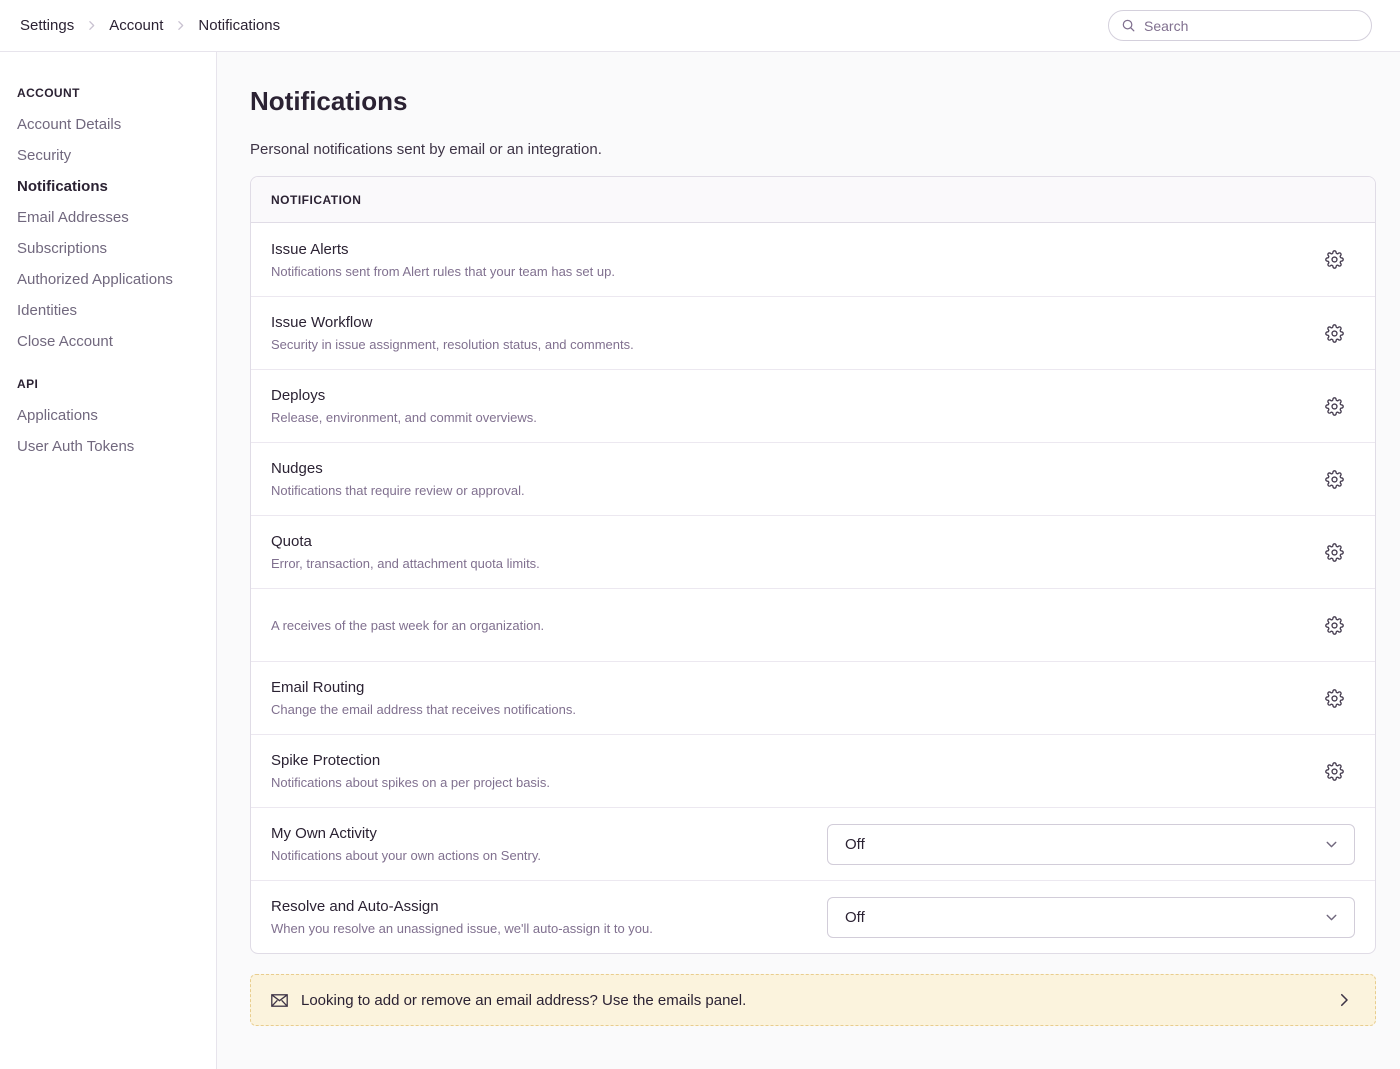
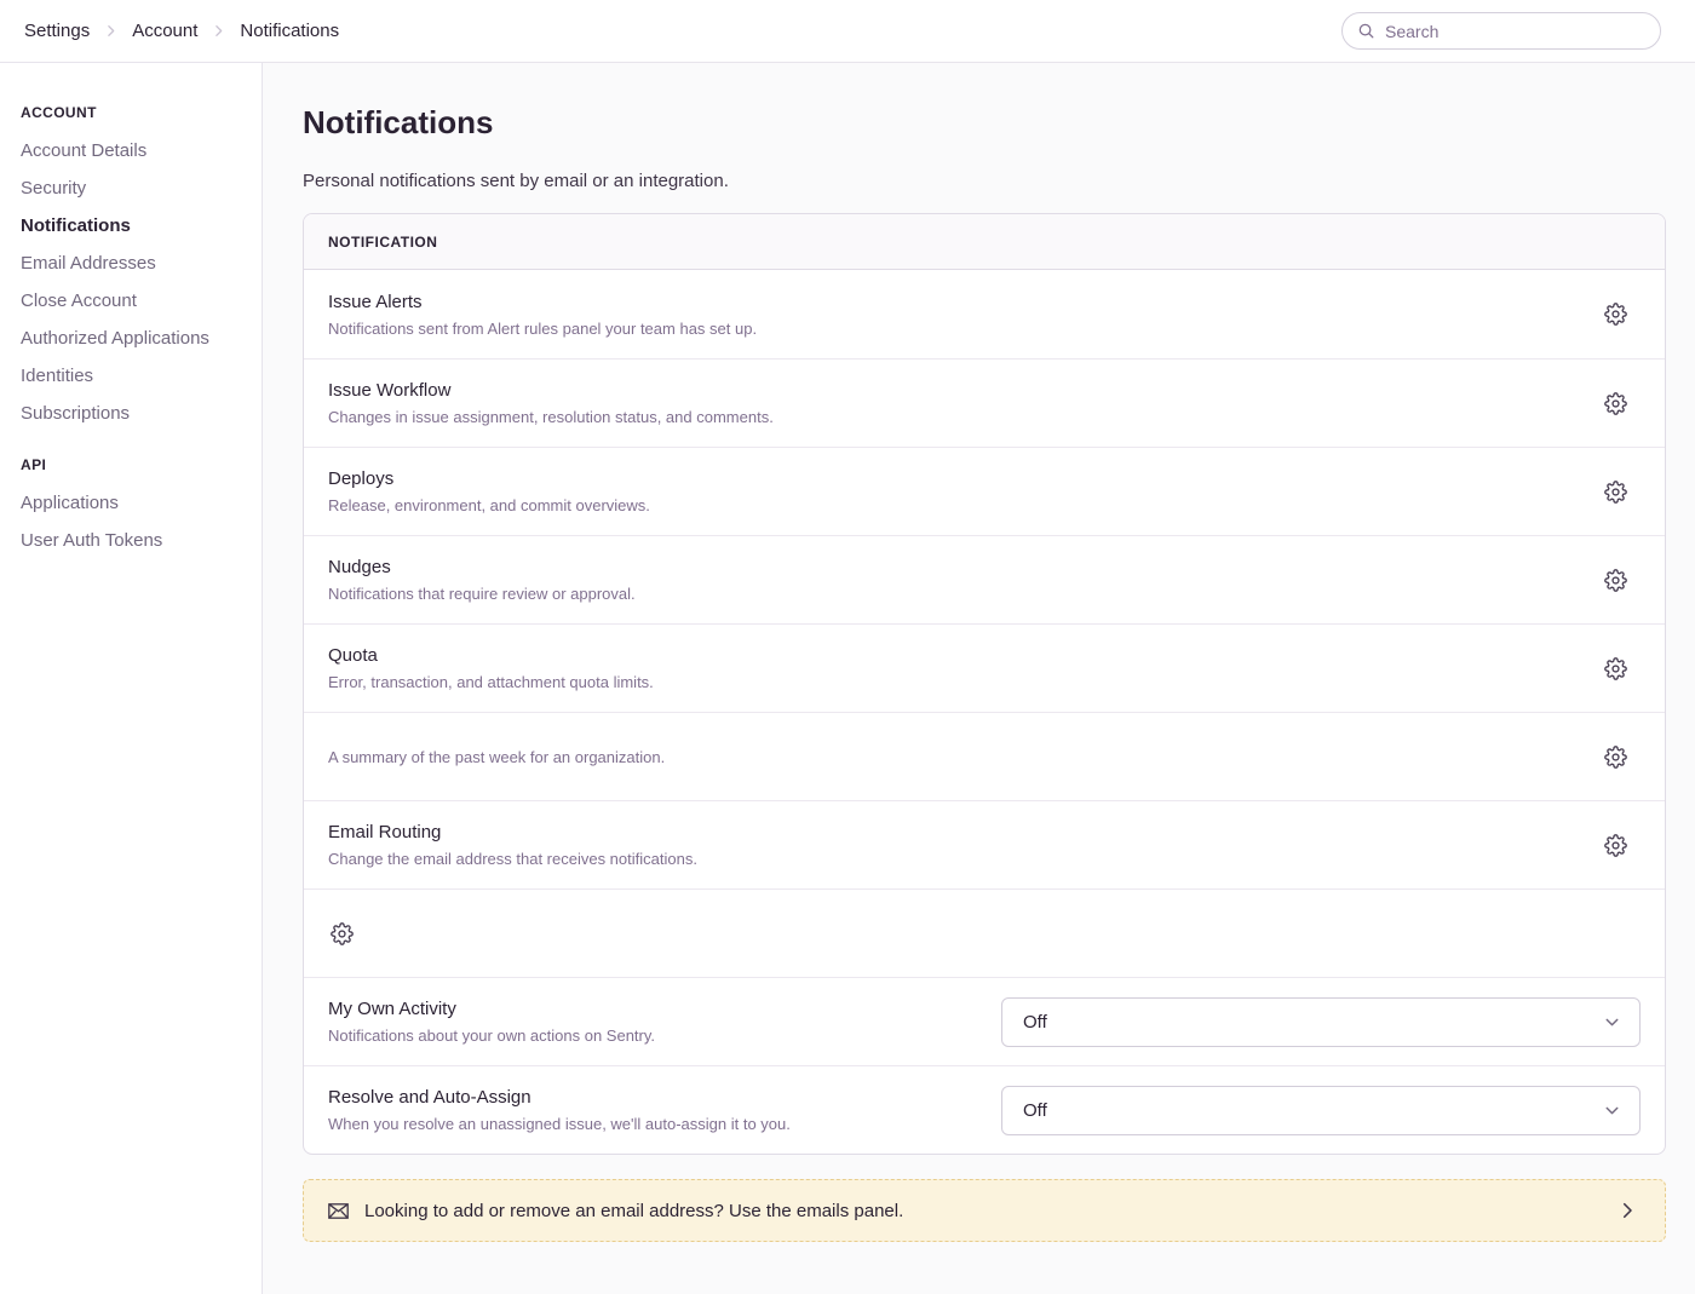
  Settings
  Account
  Notifications
  Search
  ACCOUNT
  Account Details
  Security
  Notifications
  Email Addresses
- Subscriptions
+ Close Account
  Authorized Applications
  Identities
- Close Account
+ Subscriptions
  API
  Applications
  User Auth Tokens
  Notifications
  Personal notifications sent by email or an integration.
  NOTIFICATION
  Issue Alerts
- Notifications sent from Alert rules that your team has set up.
+ Notifications sent from Alert rules panel your team has set up.
  Issue Workflow
- Security in issue assignment, resolution status, and comments.
+ Changes in issue assignment, resolution status, and comments.
  Deploys
  Release, environment, and commit overviews.
  Nudges
  Notifications that require review or approval.
  Quota
  Error, transaction, and attachment quota limits.
- A receives of the past week for an organization.
+ A summary of the past week for an organization.
  Email Routing
  Change the email address that receives notifications.
- Spike Protection
- Notifications about spikes on a per project basis.
  My Own Activity
  Notifications about your own actions on Sentry.
  Off
  Resolve and Auto-Assign
  When you resolve an unassigned issue, we'll auto-assign it to you.
  Off
  Looking to add or remove an email address? Use the emails panel.
